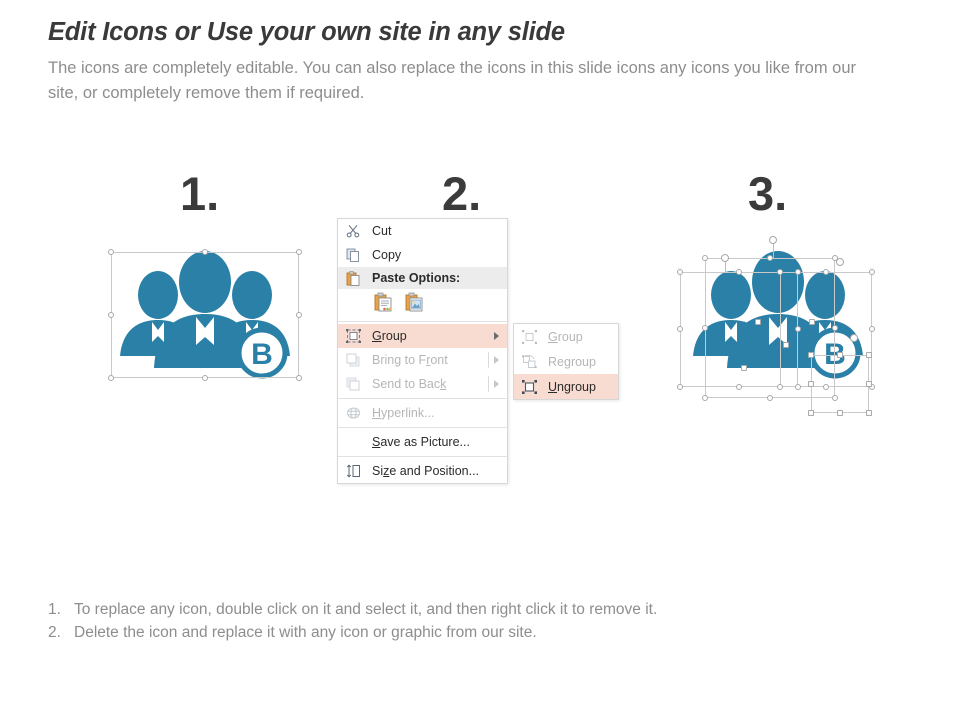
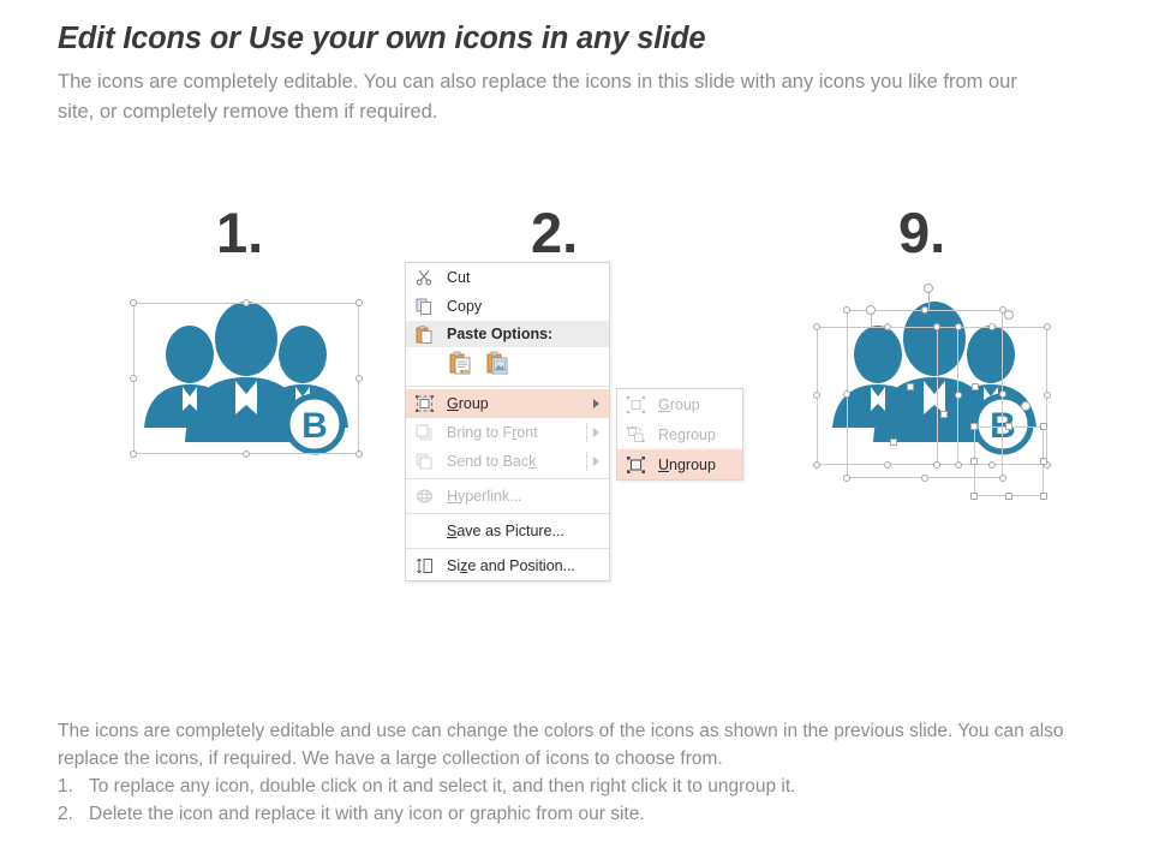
- Edit Icons or Use your own site in any slide
+ Edit Icons or Use your own icons in any slide
- The icons are completely editable. You can also replace the icons in this slide icons any icons you like from our site, or completely remove them if required.
+ The icons are completely editable. You can also replace the icons in this slide with any icons you like from our site, or completely remove them if required.
  1.
  2.
- 3.
+ 9.
  B
  Cut
  Copy
  Paste Options:
  Group
  Bring to Front
  Send to Back
  Hyperlink...
  Save as Picture...
  Size and Position...
  Group
  Regroup
  Ungroup
  B
+ The icons are completely editable and use can change the colors of the icons as shown in the previous slide. You can also replace the icons, if required. We have a large collection of icons to choose from.
  1.
- To replace any icon, double click on it and select it, and then right click it to remove it.
+ To replace any icon, double click on it and select it, and then right click it to ungroup it.
  2.
  Delete the icon and replace it with any icon or graphic from our site.
